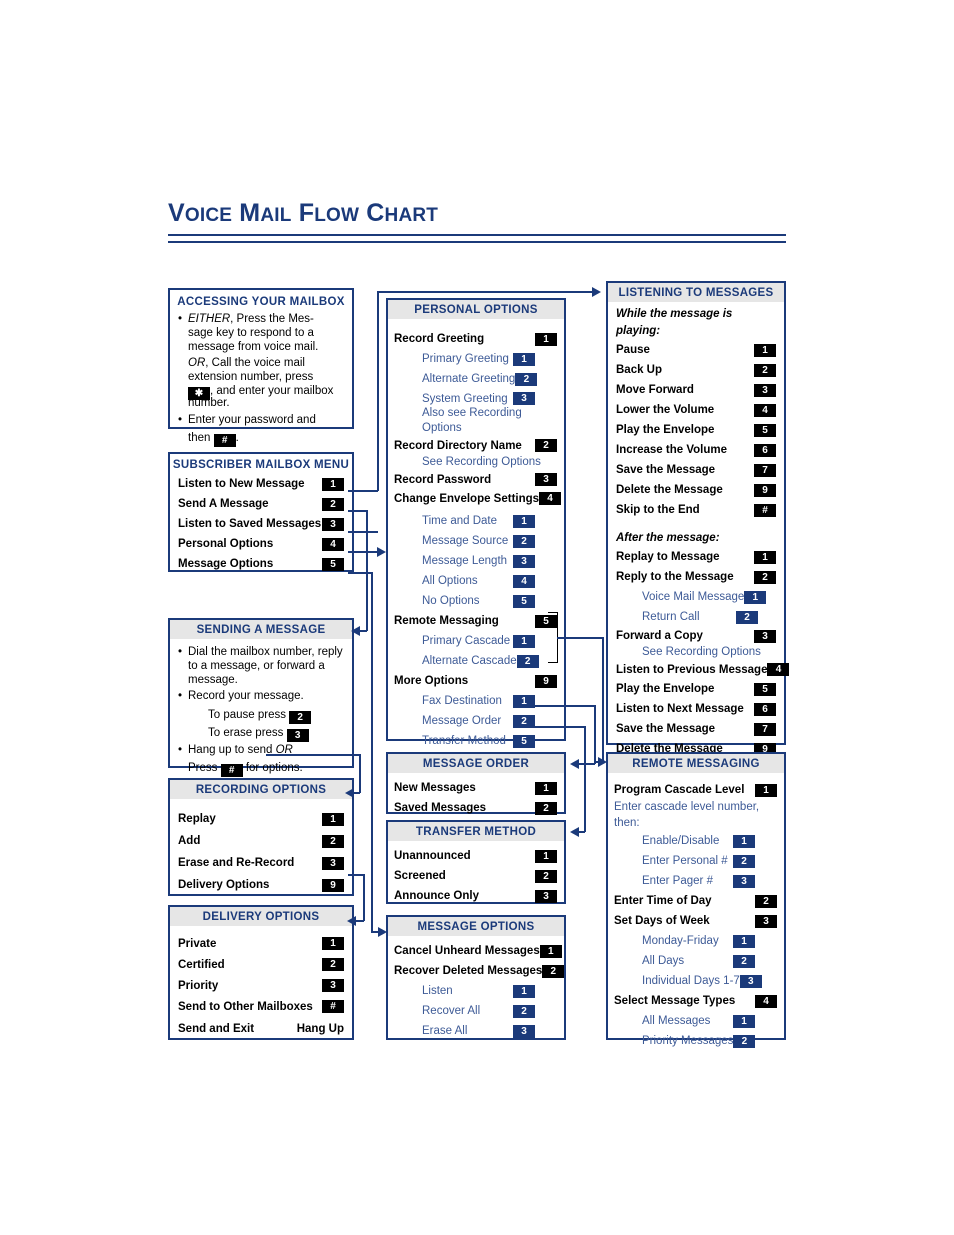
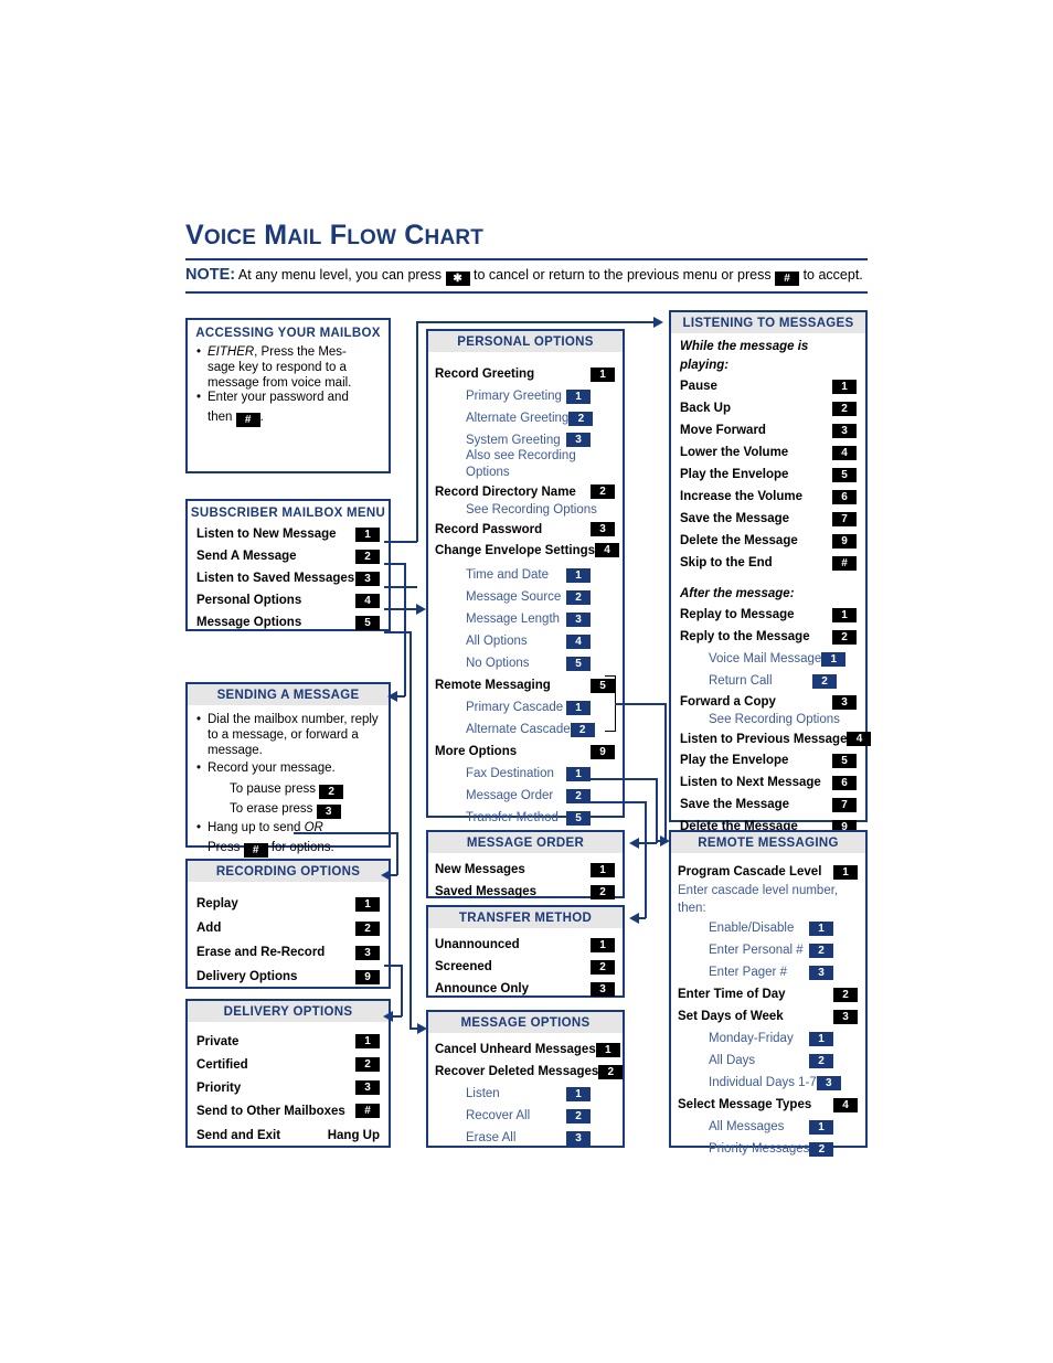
  VOICE MAIL FLOW CHART
+ NOTE: At any menu level, you can press ✱ to cancel or return to the previous menu or press # to accept.
  ACCESSING YOUR MAILBOX
  •
  EITHER, Press the Mes-
  sage key to respond to a
  message from voice mail.
- OR, Call the voice mail
- extension number, press
- ✱ , and enter your mailbox
- number.
  •
  Enter your password and
  then # .
  SUBSCRIBER MAILBOX MENU
  Listen to New Message
  1
  Send A Message
  2
  Listen to Saved Messages
  3
  Personal Options
  4
  Message Options
  5
  SENDING A MESSAGE
  •
  Dial the mailbox number, reply
  to a message, or forward a
  message.
  •
  Record your message.
  To pause press 2
  To erase press 3
  •
  Hang up to send OR
  Press # for options.
  RECORDING OPTIONS
  Replay
  1
  Add
  2
  Erase and Re-Record
  3
  Delivery Options
  9
  DELIVERY OPTIONS
  Private
  1
  Certified
  2
  Priority
  3
  Send to Other Mailboxes
  #
  Send and Exit
  Hang Up
  PERSONAL OPTIONS
  Record Greeting
  1
  Primary Greeting
  1
  Alternate Greeting
  2
  System Greeting
  3
  Also see Recording Options
  Record Directory Name
  2
  See Recording Options
  Record Password
  3
  Change Envelope Settings
  4
  Time and Date
  1
  Message Source
  2
  Message Length
  3
  All Options
  4
  No Options
  5
  Remote Messaging
  5
  Primary Cascade
  1
  Alternate Cascade
  2
  More Options
  9
  Fax Destination
  1
  Message Order
  2
  Transfer Method
  5
  MESSAGE ORDER
  New Messages
  1
  Saved Messages
  2
  TRANSFER METHOD
  Unannounced
  1
  Screened
  2
  Announce Only
  3
  MESSAGE OPTIONS
  Cancel Unheard Messages
  1
  Recover Deleted Messages
  2
  Listen
  1
  Recover All
  2
  Erase All
  3
  LISTENING TO MESSAGES
  While the message is playing:
  Pause
  1
  Back Up
  2
  Move Forward
  3
  Lower the Volume
  4
  Play the Envelope
  5
  Increase the Volume
  6
  Save the Message
  7
  Delete the Message
  9
  Skip to the End
  #
  After the message:
  Replay to Message
  1
  Reply to the Message
  2
  Voice Mail Message
  1
  Return Call
  2
  Forward a Copy
  3
  See Recording Options
  Listen to Previous Message
  4
  Play the Envelope
  5
  Listen to Next Message
  6
  Save the Message
  7
  Delete the Message
  9
  REMOTE MESSAGING
  Program Cascade Level
  1
  Enter cascade level number, then:
  Enable/Disable
  1
  Enter Personal #
  2
  Enter Pager #
  3
  Enter Time of Day
  2
  Set Days of Week
  3
  Monday-Friday
  1
  All Days
  2
  Individual Days 1-7
  3
  Select Message Types
  4
  All Messages
  1
  Priority Messages
  2
